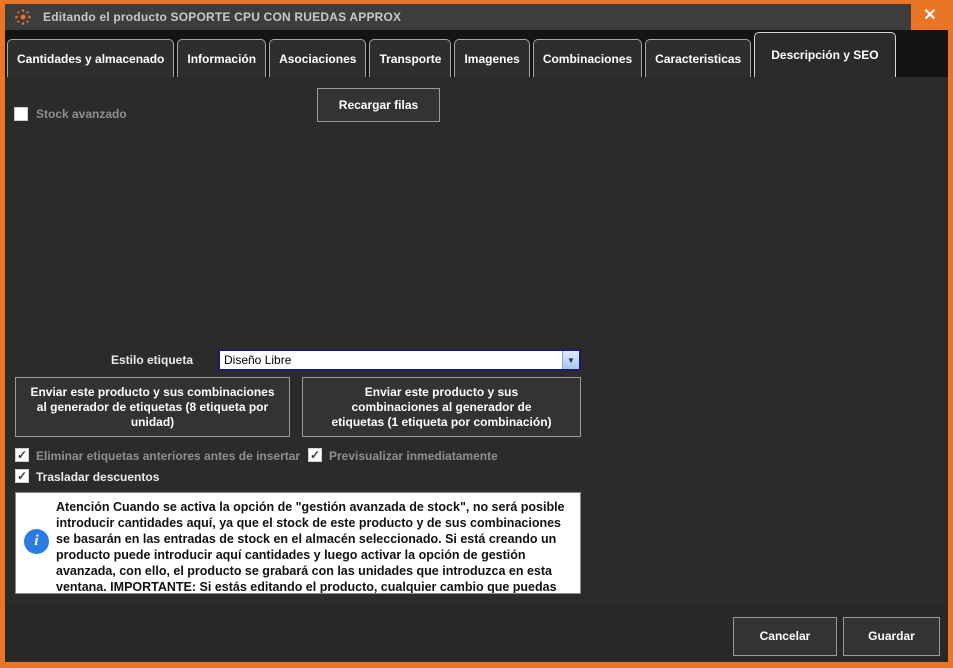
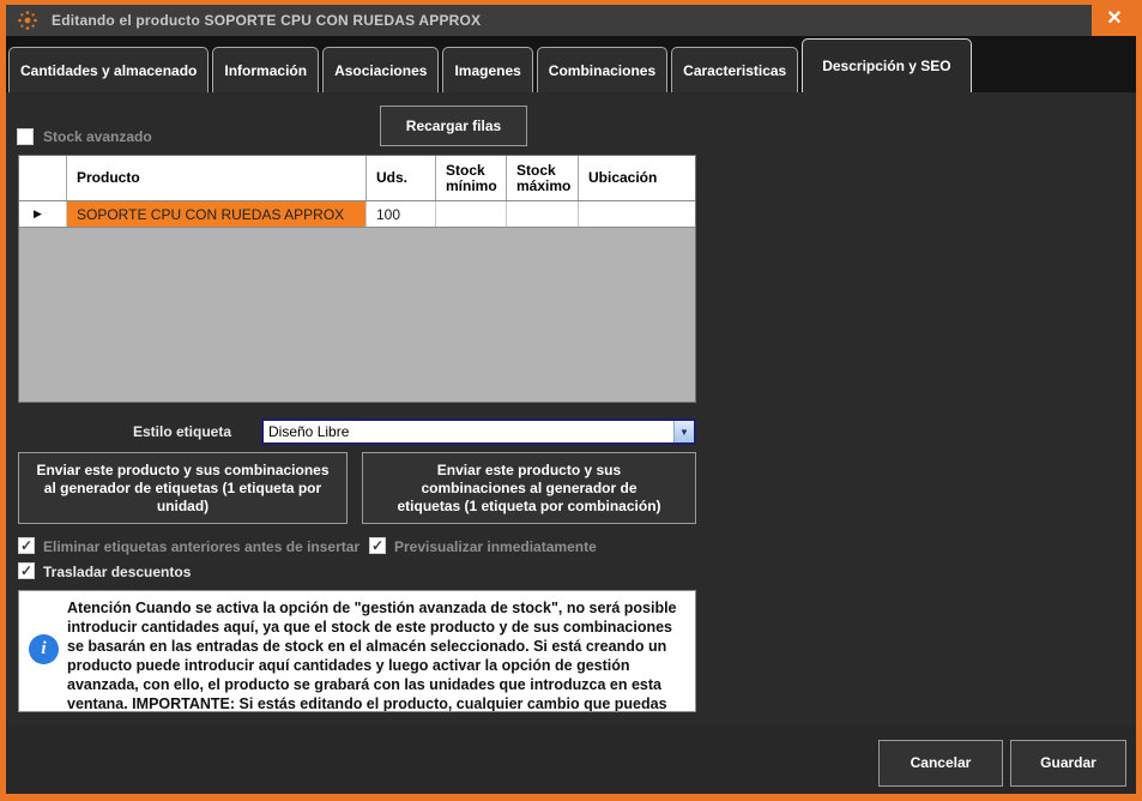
  Editando el producto SOPORTE CPU CON RUEDAS APPROX
  ✕
  Cantidades y almacenado
  Información
  Asociaciones
- Transporte
  Imagenes
  Combinaciones
  Caracteristicas
  Descripción y SEO
  Stock avanzado
  Recargar filas
+ Producto
+ Uds.
+ Stock mínimo
+ Stock máximo
+ Ubicación
+ ▶
+ SOPORTE CPU CON RUEDAS APPROX
+ 100
  Estilo etiqueta
  Diseño Libre
  ▼
- Enviar este producto y sus combinaciones al generador de etiquetas (8 etiqueta por unidad)
+ Enviar este producto y sus combinaciones al generador de etiquetas (1 etiqueta por unidad)
  Enviar este producto y sus combinaciones al generador de etiquetas (1 etiqueta por combinación)
  ✓
  Eliminar etiquetas anteriores antes de insertar
  ✓
  Previsualizar inmediatamente
  ✓
  Trasladar descuentos
  i
  Atención Cuando se activa la opción de "gestión avanzada de stock", no será posible introducir cantidades aquí, ya que el stock de este producto y de sus combinaciones se basarán en las entradas de stock en el almacén seleccionado. Si está creando un producto puede introducir aquí cantidades y luego activar la opción de gestión avanzada, con ello, el producto se grabará con las unidades que introduzca en esta ventana. IMPORTANTE: Si estás editando el producto, cualquier cambio que puedas
  Cancelar
  Guardar
